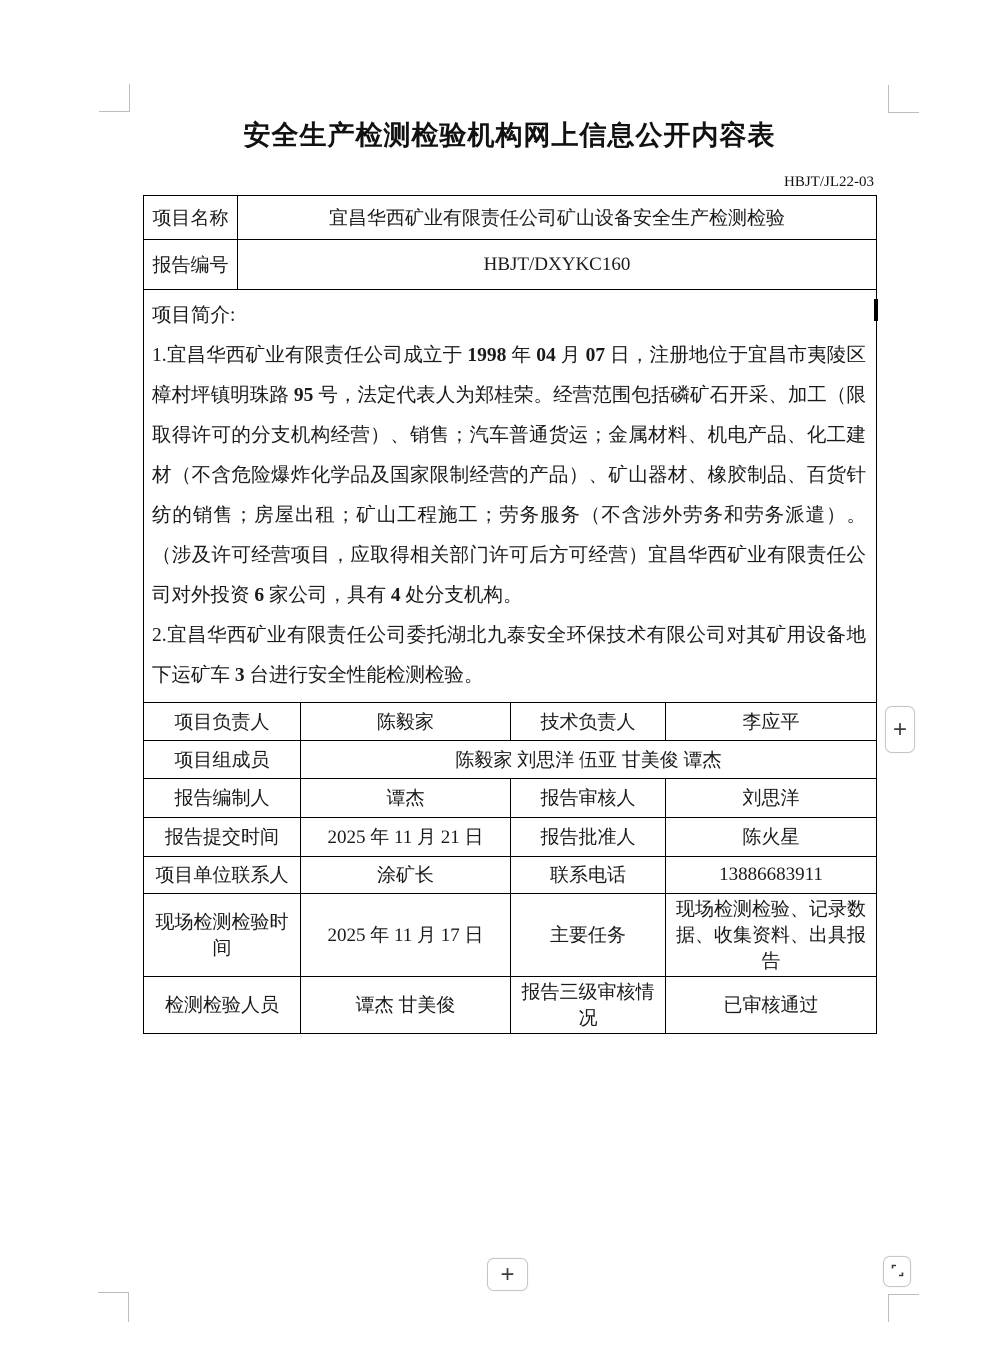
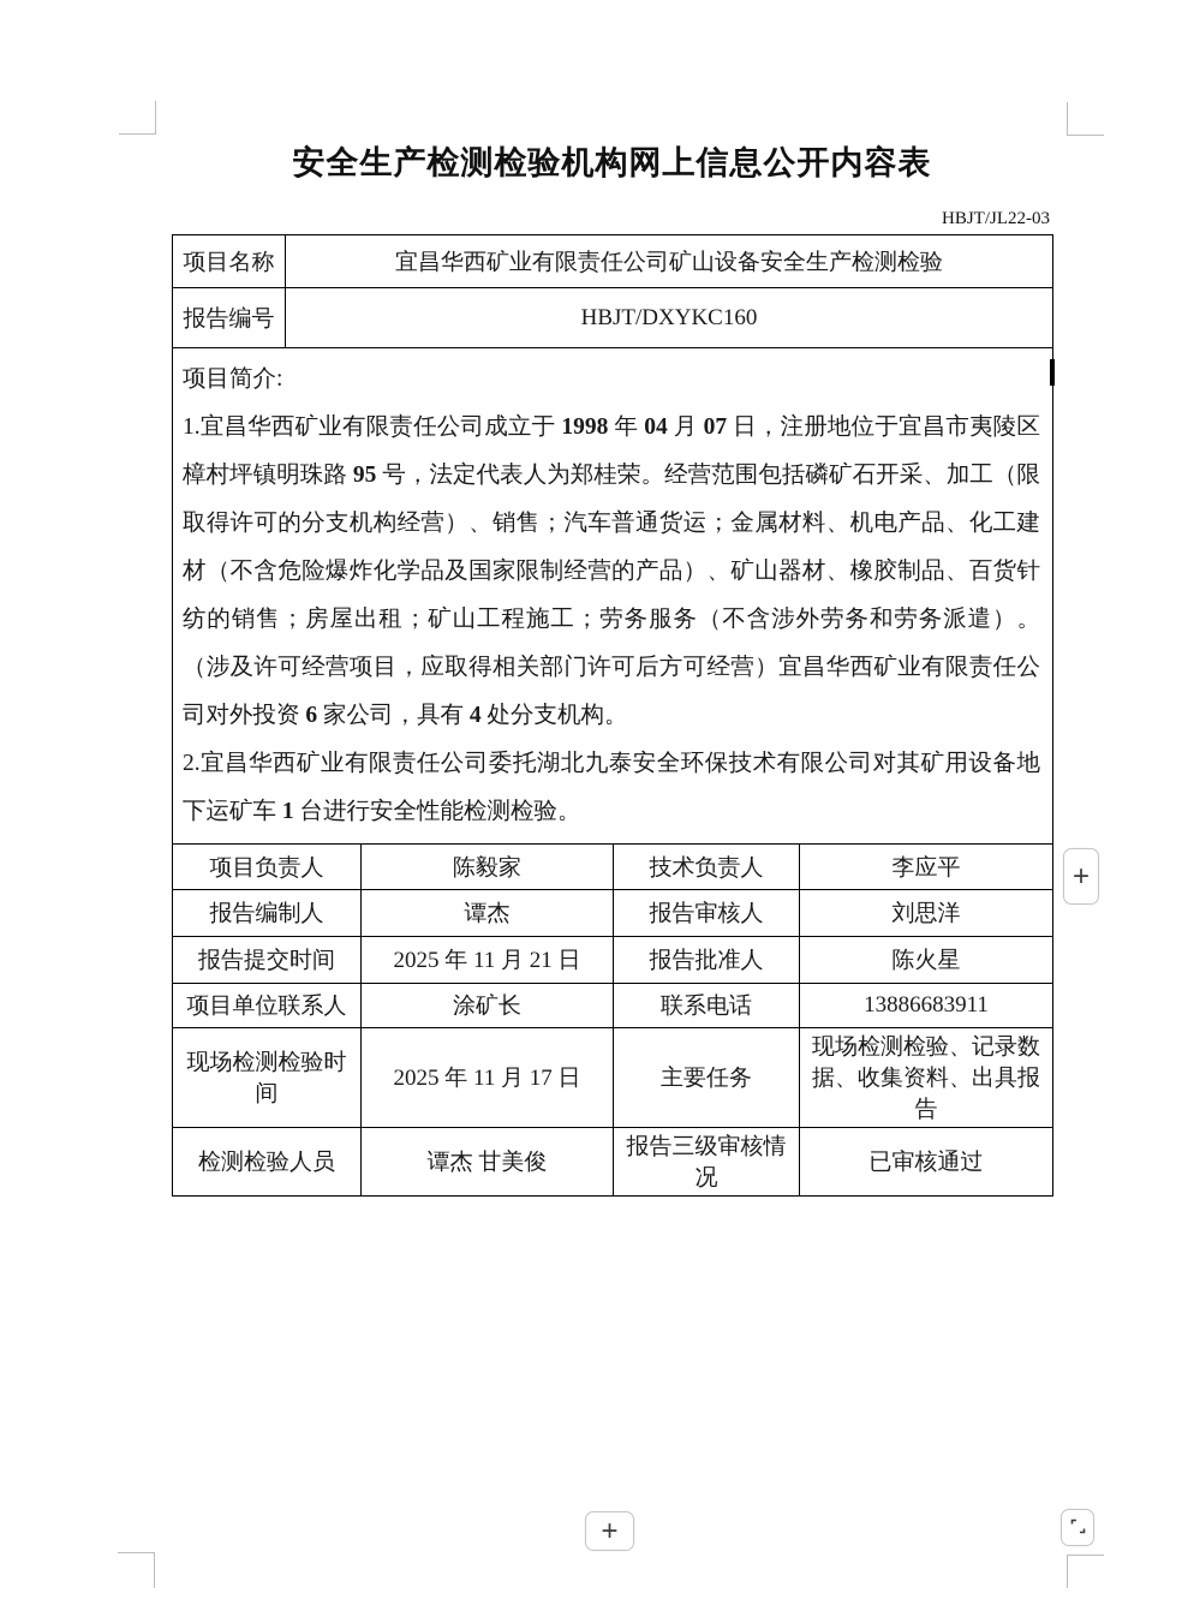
  安全生产检测检验机构网上信息公开内容表
  HBJT/JL22-03
  项目名称	宜昌华西矿业有限责任公司矿山设备安全生产检测检验
  报告编号	HBJT/DXYKC160
- 项目简介: 1.宜昌华西矿业有限责任公司成立于 1998 年 04 月 07 日，注册地位于宜昌市夷陵区樟村坪镇明珠路 95 号，法定代表人为郑桂荣。经营范围包括磷矿石开采、加工（限取得许可的分支机构经营）、销售；汽车普通货运；金属材料、机电产品、化工建材（不含危险爆炸化学品及国家限制经营的产品）、矿山器材、橡胶制品、百货针纺的销售；房屋出租；矿山工程施工；劳务服务（不含涉外劳务和劳务派遣）。（涉及许可经营项目，应取得相关部门许可后方可经营）宜昌华西矿业有限责任公司对外投资 6 家公司，具有 4 处分支机构。2.宜昌华西矿业有限责任公司委托湖北九泰安全环保技术有限公司对其矿用设备地下运矿车 3 台进行安全性能检测检验。
+ 项目简介: 1.宜昌华西矿业有限责任公司成立于 1998 年 04 月 07 日，注册地位于宜昌市夷陵区樟村坪镇明珠路 95 号，法定代表人为郑桂荣。经营范围包括磷矿石开采、加工（限取得许可的分支机构经营）、销售；汽车普通货运；金属材料、机电产品、化工建材（不含危险爆炸化学品及国家限制经营的产品）、矿山器材、橡胶制品、百货针纺的销售；房屋出租；矿山工程施工；劳务服务（不含涉外劳务和劳务派遣）。（涉及许可经营项目，应取得相关部门许可后方可经营）宜昌华西矿业有限责任公司对外投资 6 家公司，具有 4 处分支机构。2.宜昌华西矿业有限责任公司委托湖北九泰安全环保技术有限公司对其矿用设备地下运矿车 1 台进行安全性能检测检验。
  项目负责人	陈毅家	技术负责人	李应平
- 项目组成员	陈毅家 刘思洋 伍亚 甘美俊 谭杰
  报告编制人	谭杰	报告审核人	刘思洋
  报告提交时间	2025 年 11 月 21 日	报告批准人	陈火星
  项目单位联系人	涂矿长	联系电话	13886683911
  现场检测检验时间	2025 年 11 月 17 日	主要任务	现场检测检验、记录数据、收集资料、出具报告
  检测检验人员	谭杰 甘美俊	报告三级审核情况	已审核通过
  +
  +
